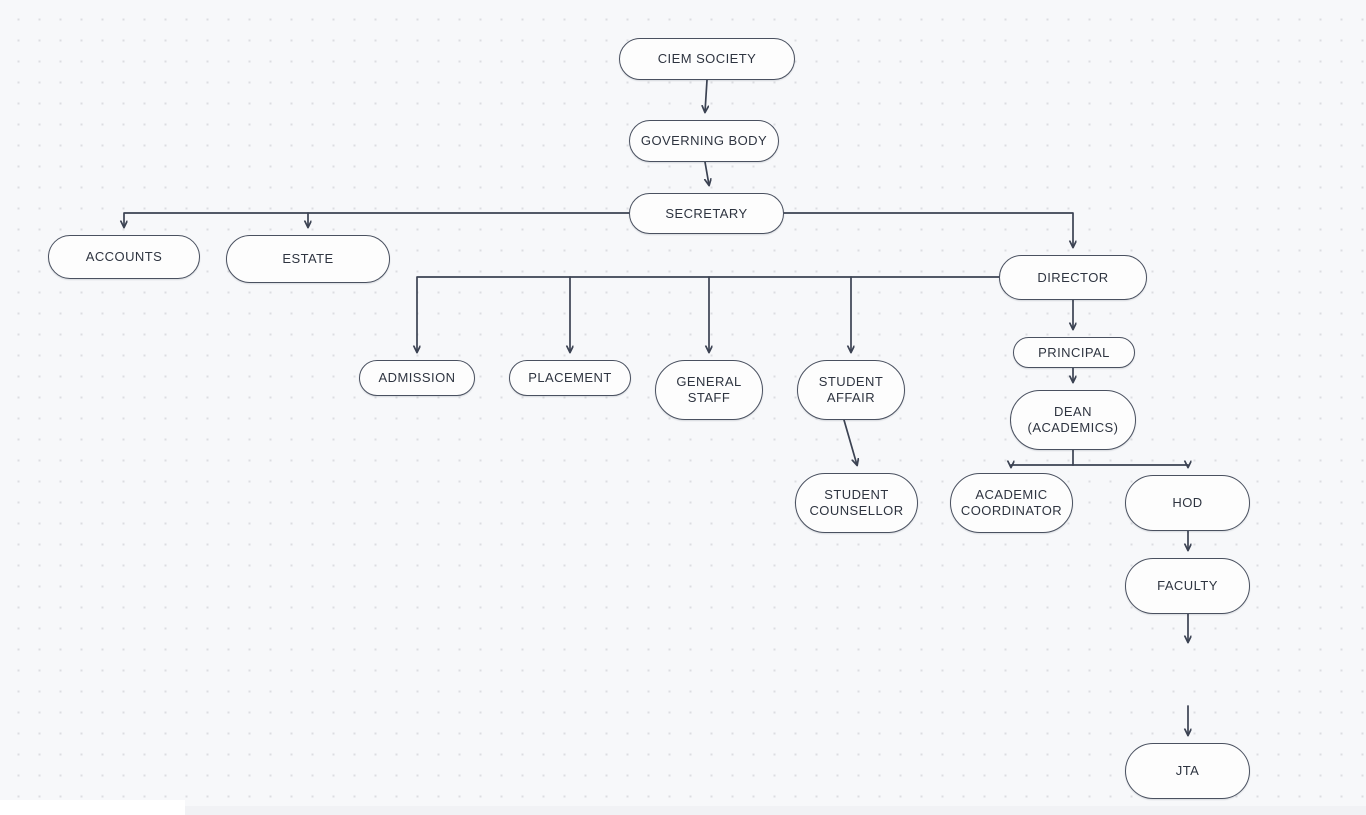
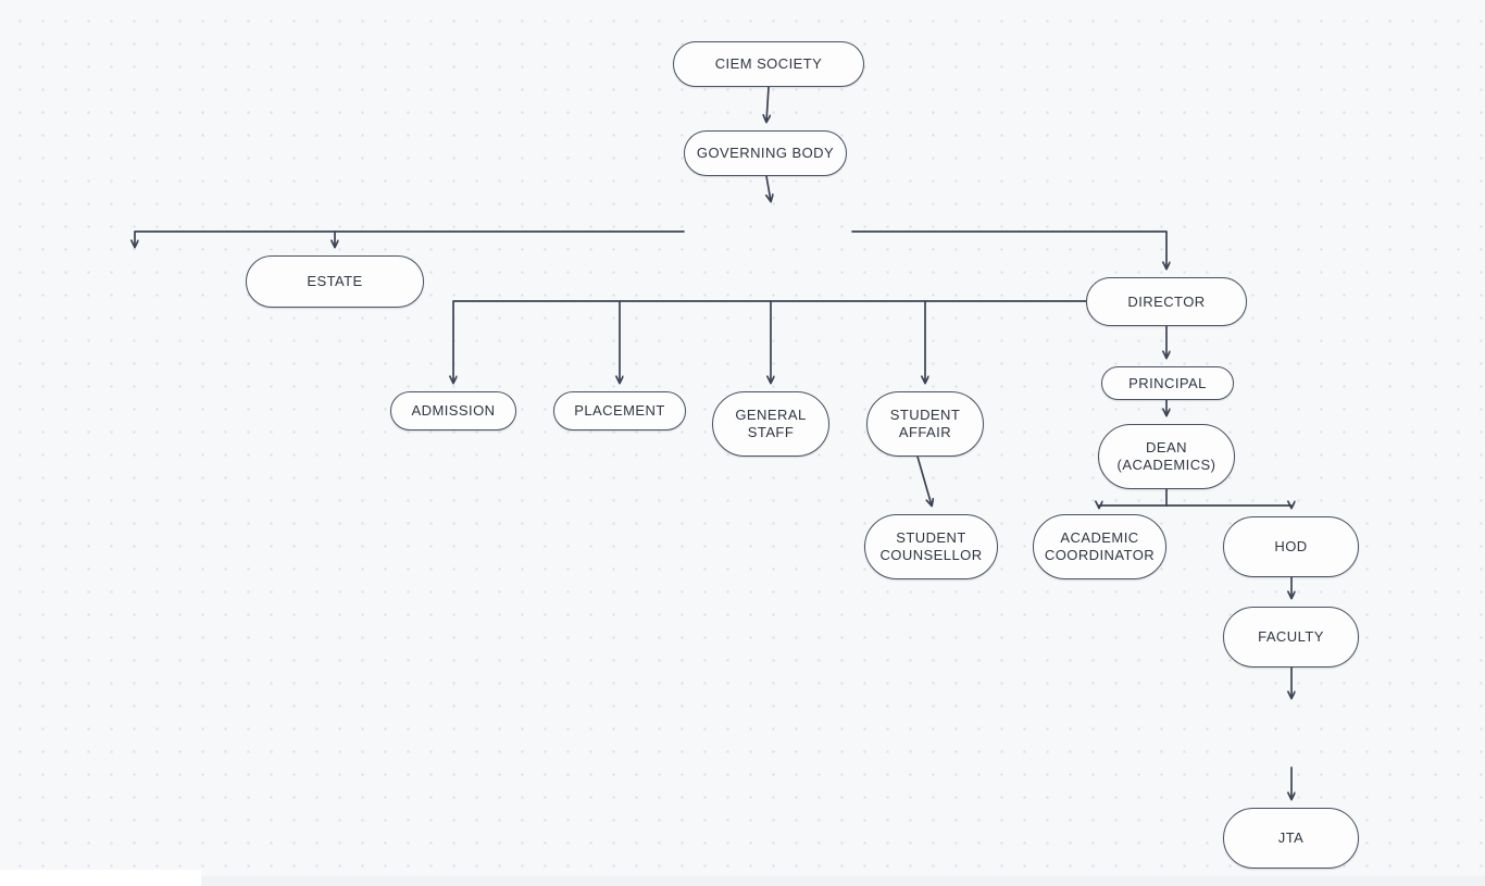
  JTA
  FACULTY
  HOD
  ACADEMIC
  COORDINATOR
  STUDENT
  COUNSELLOR
  STUDENT
  AFFAIR
  GENERAL
  STAFF
  PLACEMENT
  ADMISSION
  DEAN
  (ACADEMICS)
  PRINCIPAL
  DIRECTOR
  ESTATE
- ACCOUNTS
- SECRETARY
  GOVERNING BODY
  CIEM SOCIETY
